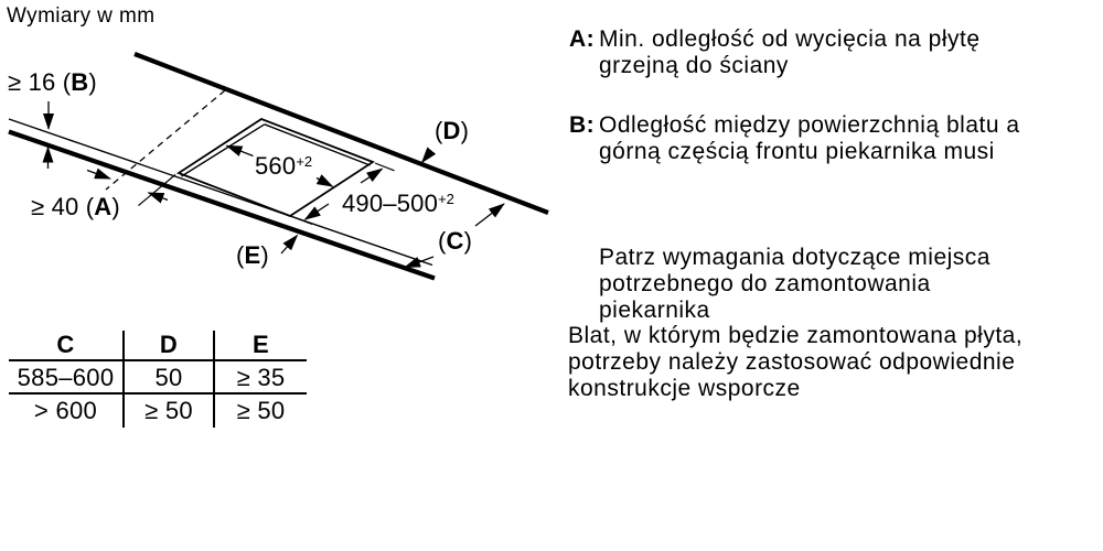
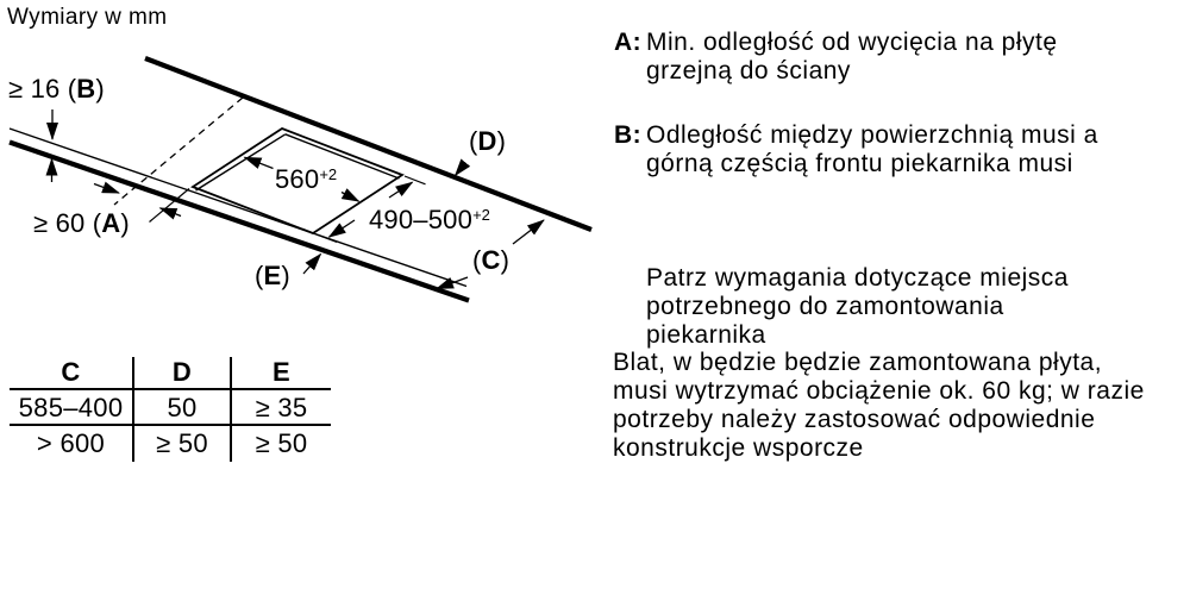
  Wymiary w mm
  ≥ 16 (B)
- ≥ 40 (A)
+ ≥ 60 (A)
  560+2
  490–500+2
  (D)
  (C)
  (E)
  C
  D
  E
- 585–600
+ 585–400
  50
  ≥ 35
  > 600
  ≥ 50
  ≥ 50
  A:
  Min. odległość od wycięcia na płytę
  grzejną do ściany
  B:
- Odległość między powierzchnią blatu a
+ Odległość między powierzchnią musi a
  górną częścią frontu piekarnika musi
  Patrz wymagania dotyczące miejsca
  potrzebnego do zamontowania
  piekarnika
- Blat, w którym będzie zamontowana płyta,
+ Blat, w będzie będzie zamontowana płyta,
+ musi wytrzymać obciążenie ok. 60 kg; w razie
  potrzeby należy zastosować odpowiednie
  konstrukcje wsporcze
